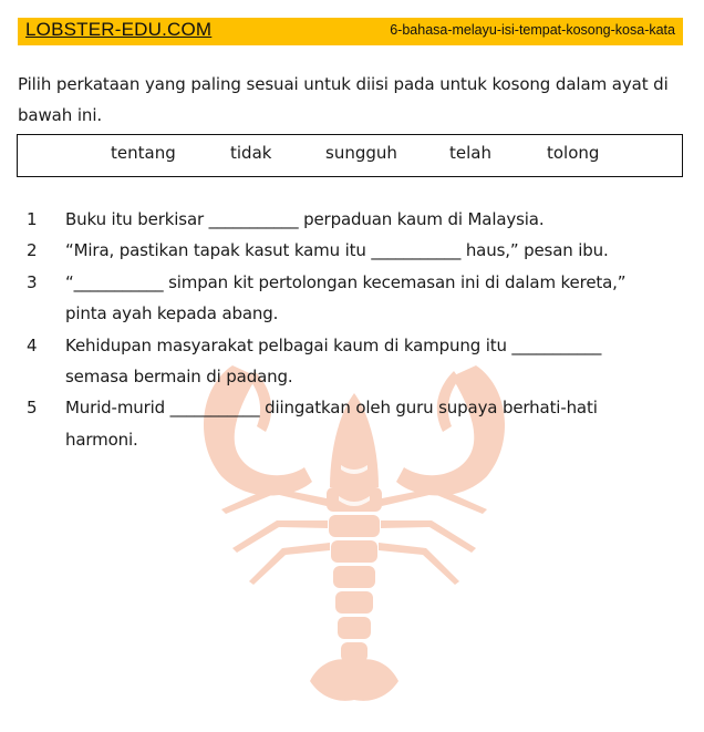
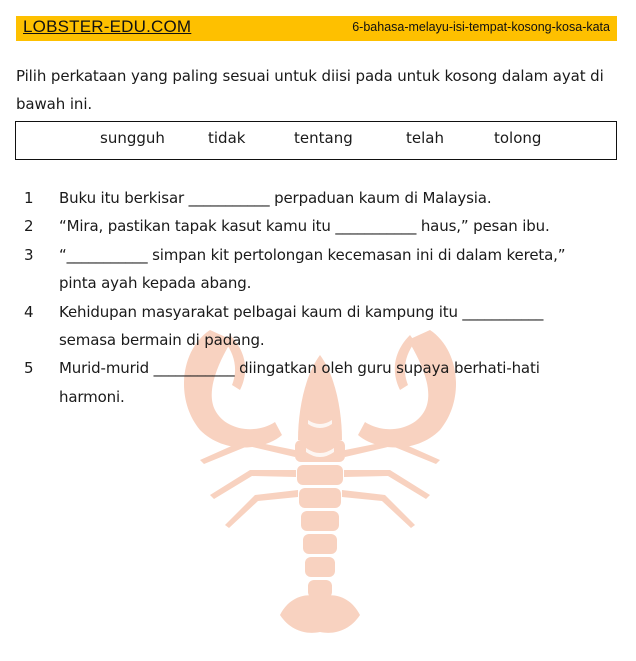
  LOBSTER-EDU.COM
  6-bahasa-melayu-isi-tempat-kosong-kosa-kata
  Pilih perkataan yang paling sesuai untuk diisi pada untuk kosong dalam ayat di bawah ini.
- tentang
+ sungguh
  tidak
- sungguh
+ tentang
  telah
  tolong
  1
  Buku itu berkisar ___________ perpaduan kaum di Malaysia.
  2
  “Mira, pastikan tapak kasut kamu itu ___________ haus,” pesan ibu.
  3
  “___________ simpan kit pertolongan kecemasan ini di dalam kereta,”
  pinta ayah kepada abang.
  4
  Kehidupan masyarakat pelbagai kaum di kampung itu ___________
  semasa bermain di padang.
  5
  Murid-murid ___________ diingatkan oleh guru supaya berhati-hati
  harmoni.
